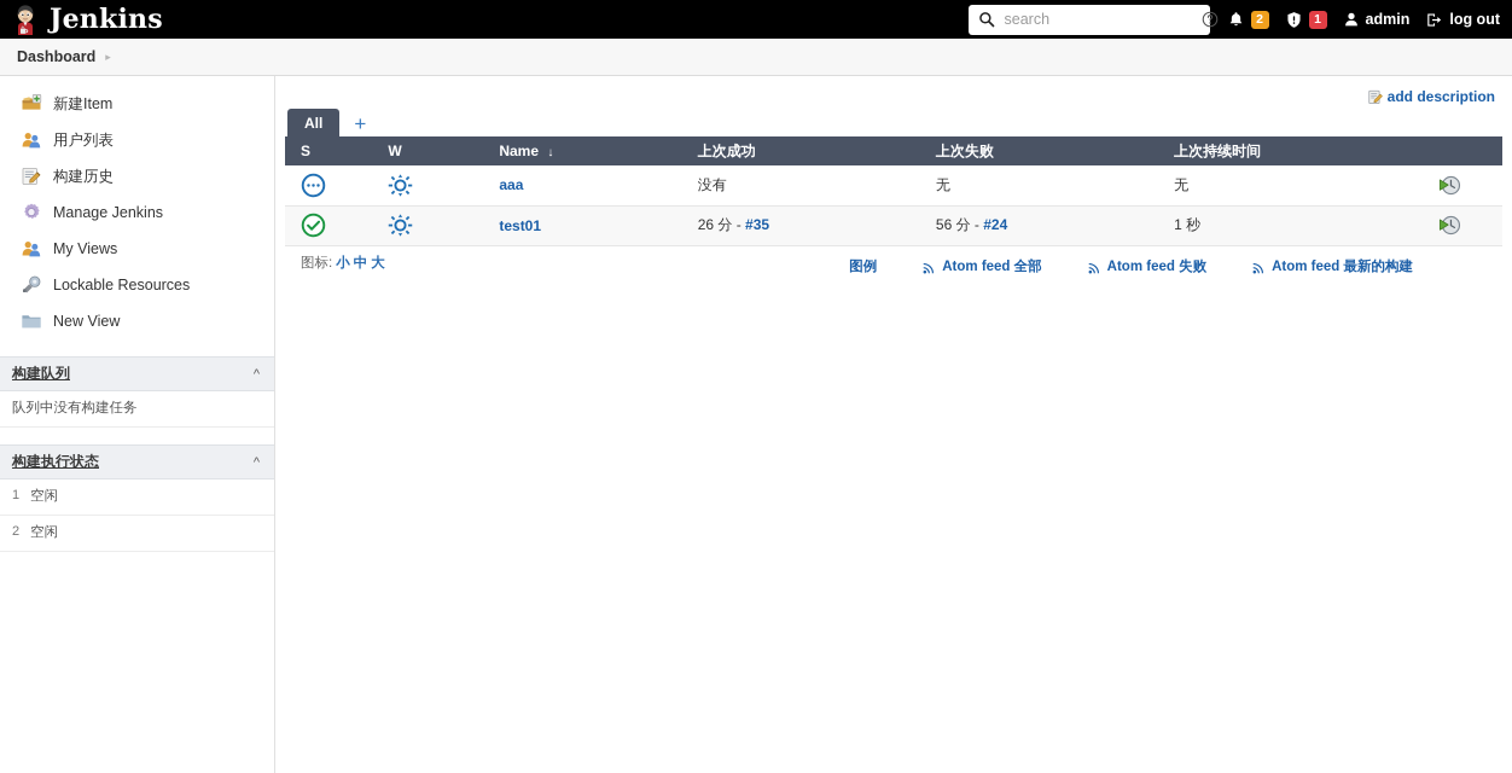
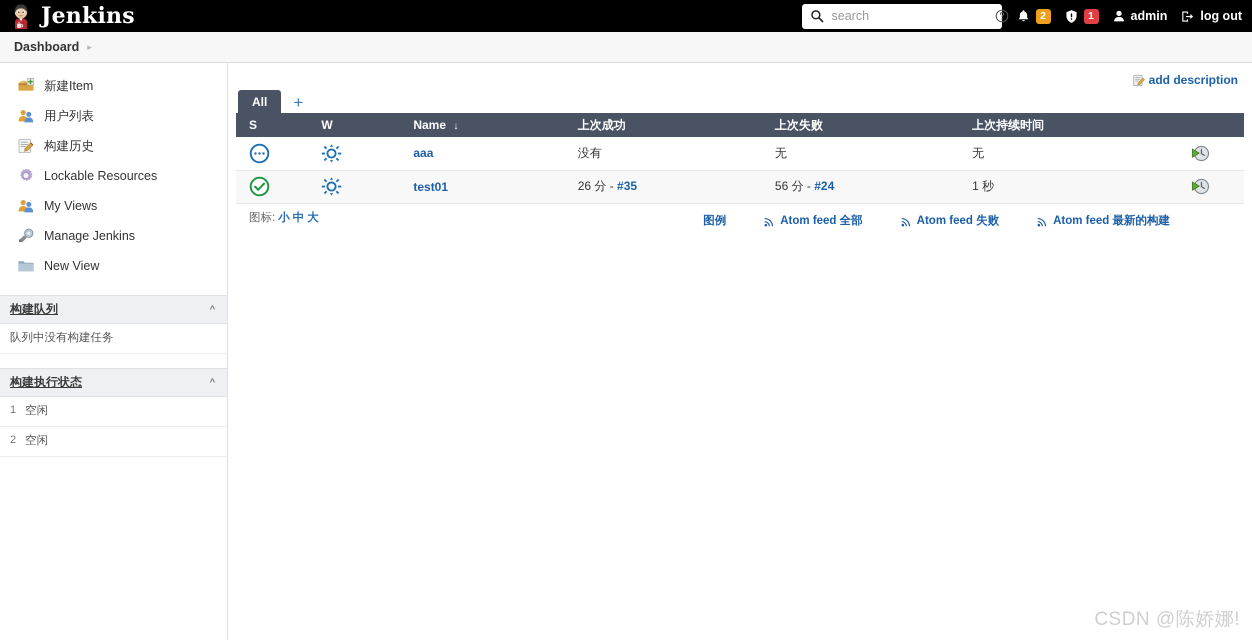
  Jenkins
  search
  2
  1
  admin
  log out
  Dashboard
  ▸
  新建Item
  用户列表
  构建历史
- Manage Jenkins
+ Lockable Resources
  My Views
- Lockable Resources
+ Manage Jenkins
  New View
  构建队列
  ^
  队列中没有构建任务
  构建执行状态
  ^
  1
  空闲
  2
  空闲
  add description
  All
  +
  S	W	Name ↓	上次成功	上次失败	上次持续时间
  		aaa	没有	无	无
  		test01	26 分 - #35	56 分 - #24	1 秒
  图标: 小 中 大
  图例
  Atom feed 全部
  Atom feed 失败
  Atom feed 最新的构建
+ CSDN @陈娇娜!
